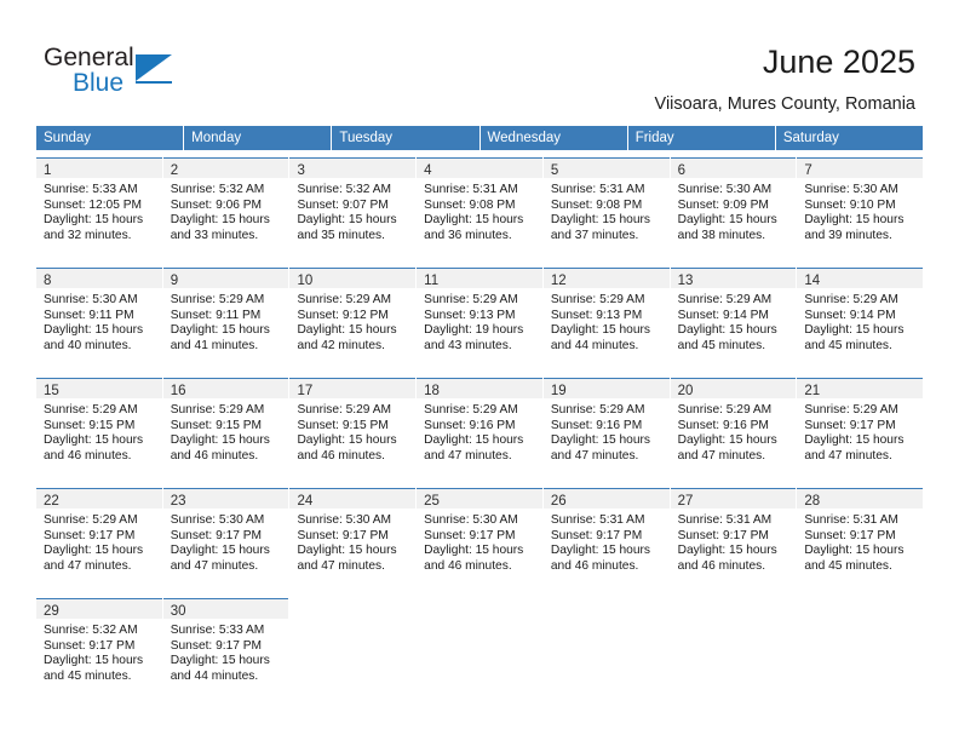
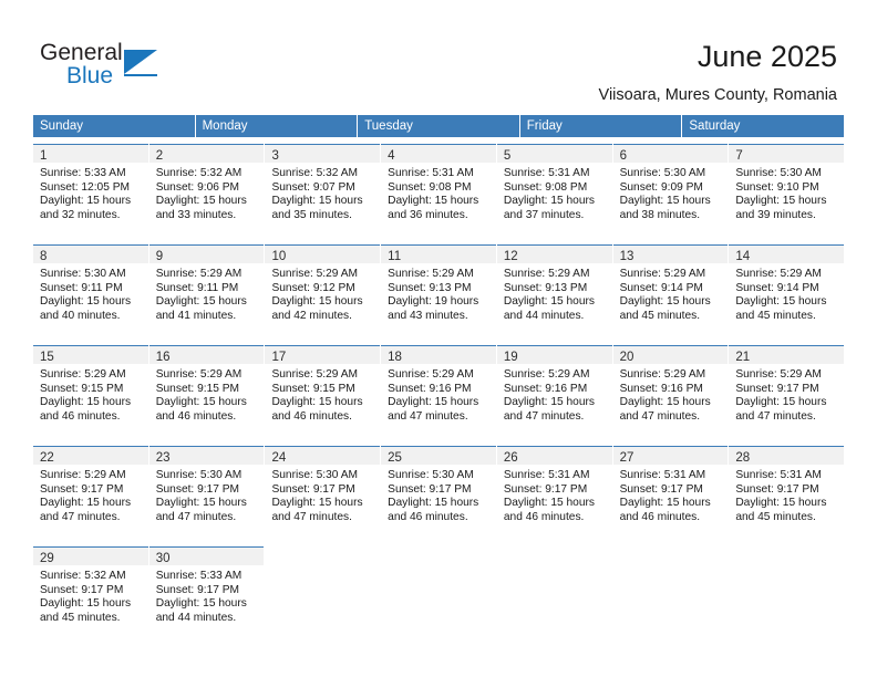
  General
  Blue
  June 2025
  Viisoara, Mures County, Romania
  Sunday
  Monday
  Tuesday
- Wednesday
  Friday
  Saturday
  1
  Sunrise: 5:33 AM
  Sunset: 12:05 PM
  Daylight: 15 hours and 32 minutes.
  2
  Sunrise: 5:32 AM
  Sunset: 9:06 PM
  Daylight: 15 hours and 33 minutes.
  3
  Sunrise: 5:32 AM
  Sunset: 9:07 PM
  Daylight: 15 hours and 35 minutes.
  4
  Sunrise: 5:31 AM
  Sunset: 9:08 PM
  Daylight: 15 hours and 36 minutes.
  5
  Sunrise: 5:31 AM
  Sunset: 9:08 PM
  Daylight: 15 hours and 37 minutes.
  6
  Sunrise: 5:30 AM
  Sunset: 9:09 PM
  Daylight: 15 hours and 38 minutes.
  7
  Sunrise: 5:30 AM
  Sunset: 9:10 PM
  Daylight: 15 hours and 39 minutes.
  8
  Sunrise: 5:30 AM
  Sunset: 9:11 PM
  Daylight: 15 hours and 40 minutes.
  9
  Sunrise: 5:29 AM
  Sunset: 9:11 PM
  Daylight: 15 hours and 41 minutes.
  10
  Sunrise: 5:29 AM
  Sunset: 9:12 PM
  Daylight: 15 hours and 42 minutes.
  11
  Sunrise: 5:29 AM
  Sunset: 9:13 PM
  Daylight: 19 hours and 43 minutes.
  12
  Sunrise: 5:29 AM
  Sunset: 9:13 PM
  Daylight: 15 hours and 44 minutes.
  13
  Sunrise: 5:29 AM
  Sunset: 9:14 PM
  Daylight: 15 hours and 45 minutes.
  14
  Sunrise: 5:29 AM
  Sunset: 9:14 PM
  Daylight: 15 hours and 45 minutes.
  15
  Sunrise: 5:29 AM
  Sunset: 9:15 PM
  Daylight: 15 hours and 46 minutes.
  16
  Sunrise: 5:29 AM
  Sunset: 9:15 PM
  Daylight: 15 hours and 46 minutes.
  17
  Sunrise: 5:29 AM
  Sunset: 9:15 PM
  Daylight: 15 hours and 46 minutes.
  18
  Sunrise: 5:29 AM
  Sunset: 9:16 PM
  Daylight: 15 hours and 47 minutes.
  19
  Sunrise: 5:29 AM
  Sunset: 9:16 PM
  Daylight: 15 hours and 47 minutes.
  20
  Sunrise: 5:29 AM
  Sunset: 9:16 PM
  Daylight: 15 hours and 47 minutes.
  21
  Sunrise: 5:29 AM
  Sunset: 9:17 PM
  Daylight: 15 hours and 47 minutes.
  22
  Sunrise: 5:29 AM
  Sunset: 9:17 PM
  Daylight: 15 hours and 47 minutes.
  23
  Sunrise: 5:30 AM
  Sunset: 9:17 PM
  Daylight: 15 hours and 47 minutes.
  24
  Sunrise: 5:30 AM
  Sunset: 9:17 PM
  Daylight: 15 hours and 47 minutes.
  25
  Sunrise: 5:30 AM
  Sunset: 9:17 PM
  Daylight: 15 hours and 46 minutes.
  26
  Sunrise: 5:31 AM
  Sunset: 9:17 PM
  Daylight: 15 hours and 46 minutes.
  27
  Sunrise: 5:31 AM
  Sunset: 9:17 PM
  Daylight: 15 hours and 46 minutes.
  28
  Sunrise: 5:31 AM
  Sunset: 9:17 PM
  Daylight: 15 hours and 45 minutes.
  29
  Sunrise: 5:32 AM
  Sunset: 9:17 PM
  Daylight: 15 hours and 45 minutes.
  30
  Sunrise: 5:33 AM
  Sunset: 9:17 PM
  Daylight: 15 hours and 44 minutes.
